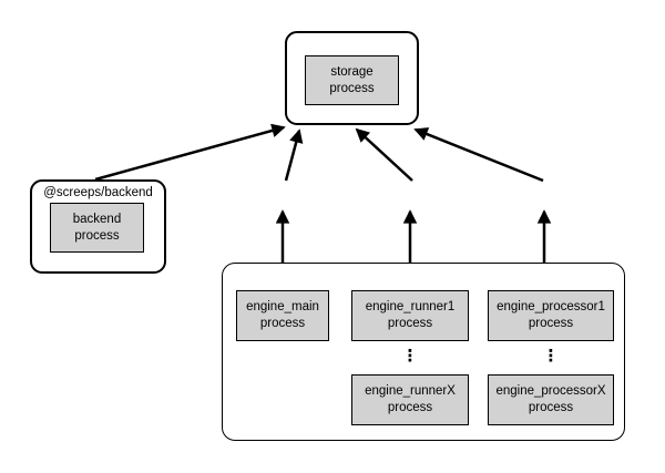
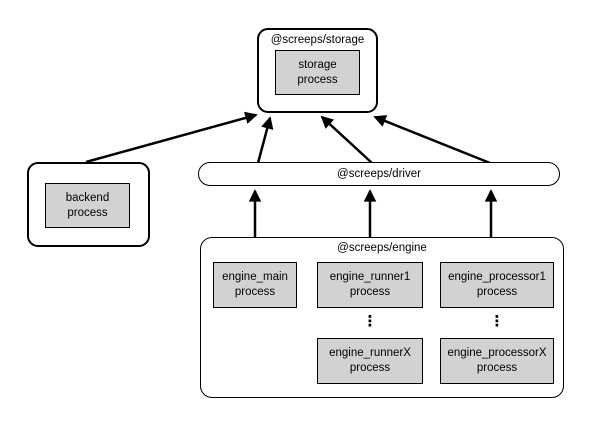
+ @screeps/storage
  storage
  process
- @screeps/backend
  backend
  process
+ @screeps/driver
+ @screeps/engine
  engine_main
  process
  engine_runner1
  process
  ⋮
  engine_runnerX
  process
  engine_processor1
  process
  ⋮
  engine_processorX
  process
